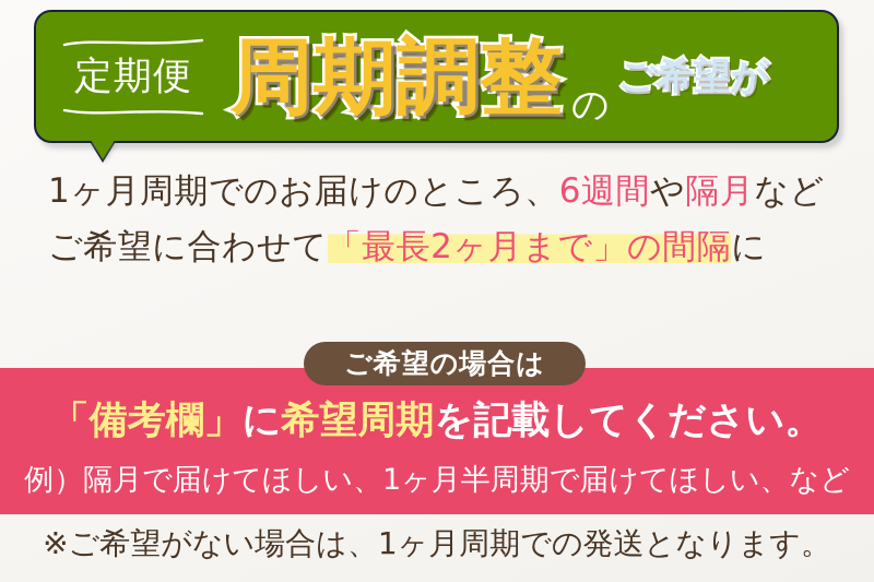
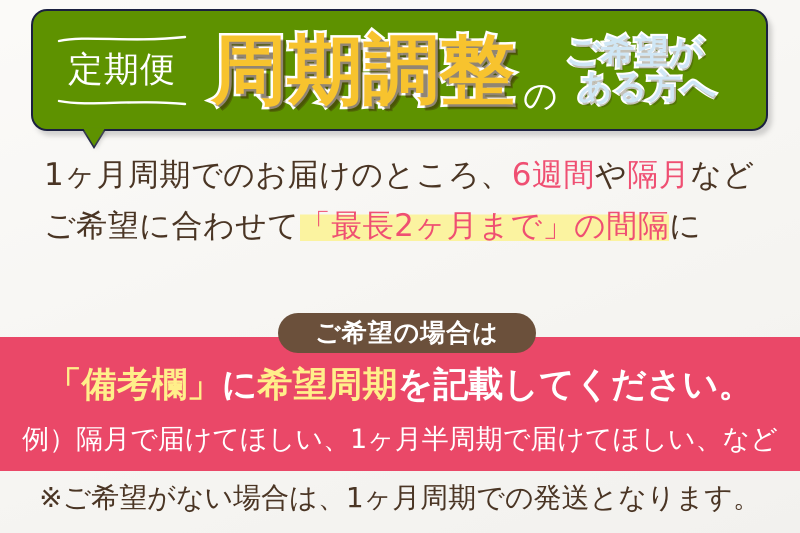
  定期便
  周期調整
  の
  ご希望が
+ ある方へ
  1ヶ月周期でのお届けのところ、6週間や隔月など
  ご希望に合わせて「最長2ヶ月まで」の間隔に
  ご希望の場合は
  「備考欄」に希望周期を記載してください。
  例）隔月で届けてほしい、1ヶ月半周期で届けてほしい、など
  ※ご希望がない場合は、1ヶ月周期での発送となります。
